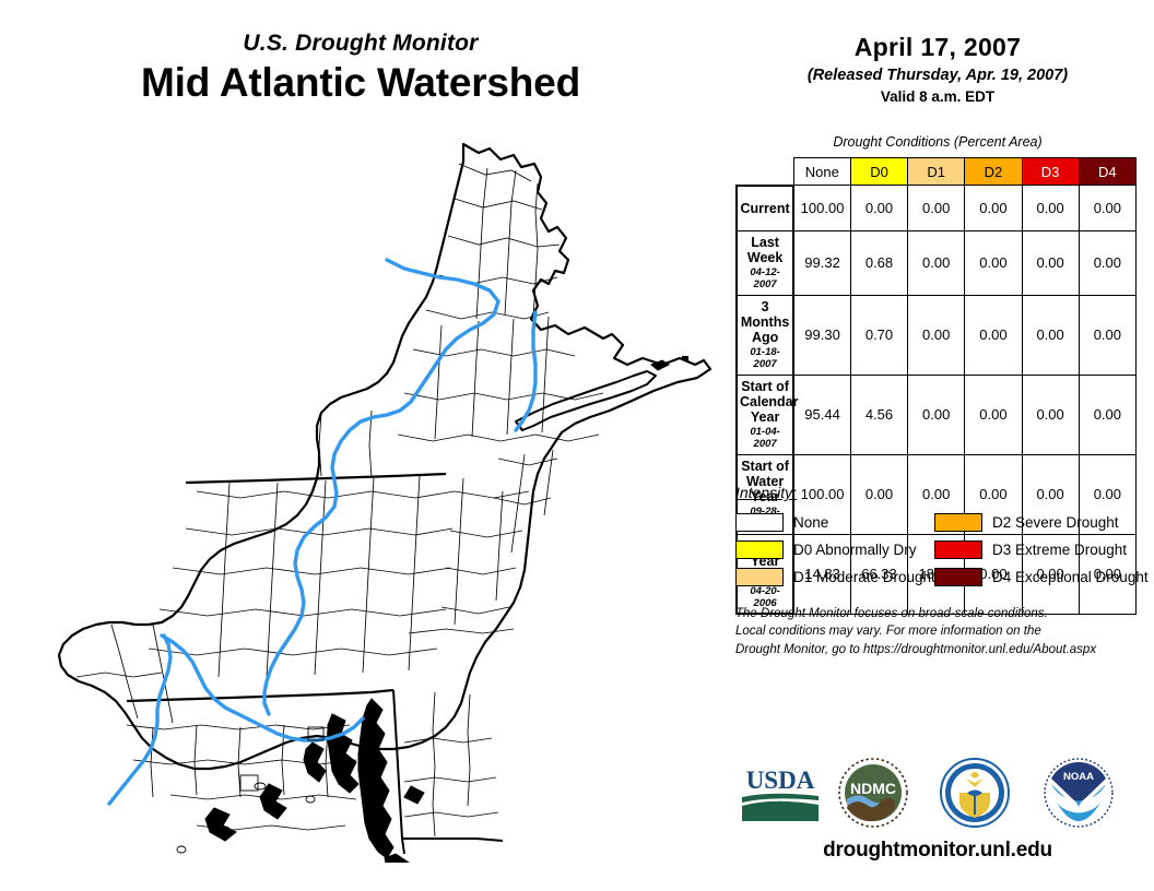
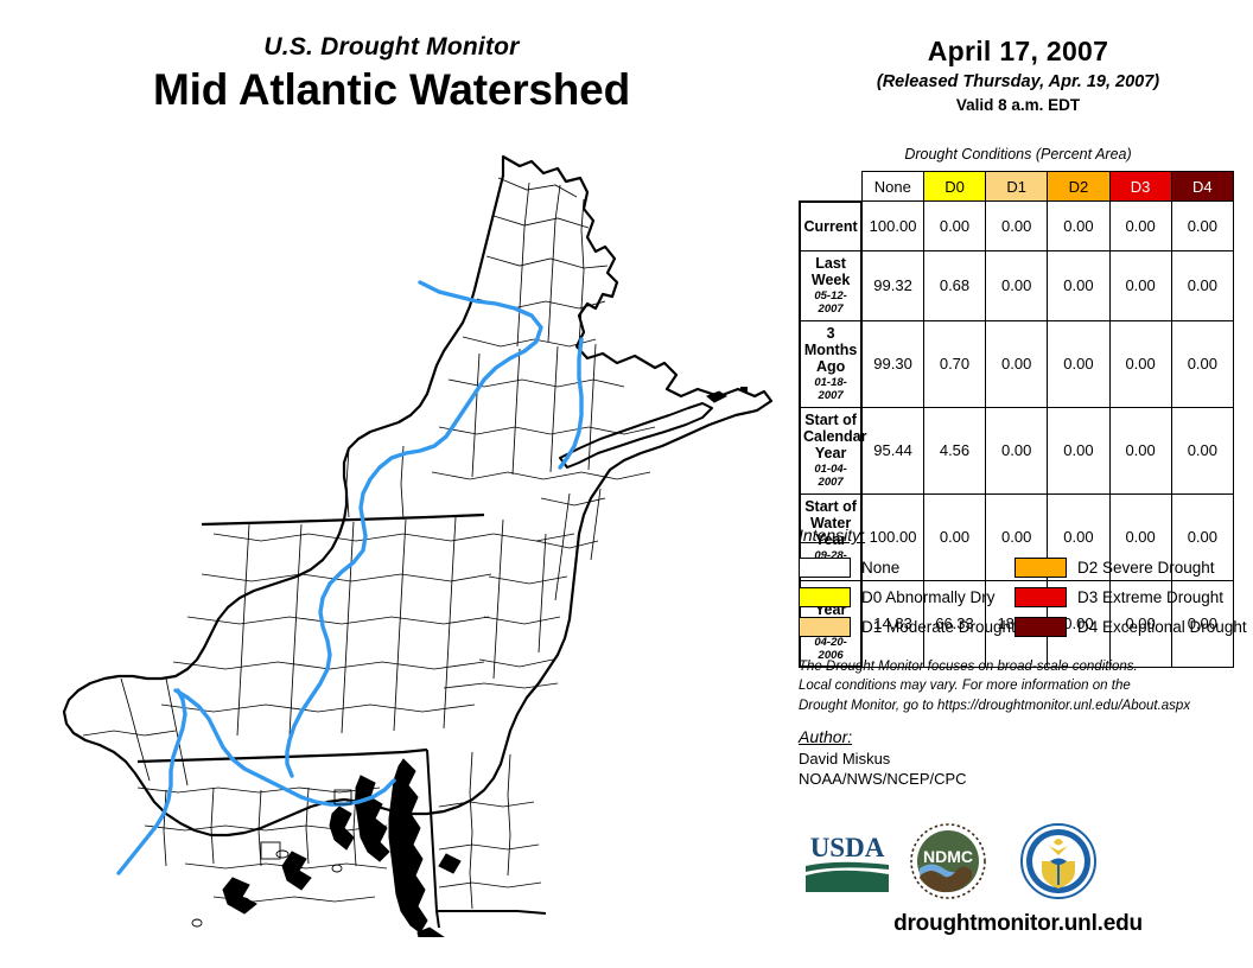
  U.S. Drought Monitor
  Mid Atlantic Watershed
  April 17, 2007
  (Released Thursday, Apr. 19, 2007)
  Valid 8 a.m. EDT
  Drought Conditions (Percent Area)
  	None	D0	D1	D2	D3	D4
  Current	100.00	0.00	0.00	0.00	0.00	0.00
- Last Week04-12-2007	99.32	0.68	0.00	0.00	0.00	0.00
+ Last Week05-12-2007	99.32	0.68	0.00	0.00	0.00	0.00
  3 Months Ago01-18-2007	99.30	0.70	0.00	0.00	0.00	0.00
  Start ofCalendar Year01-04-2007	95.44	4.56	0.00	0.00	0.00	0.00
  Start ofWater Year09-28-	100.00	0.00	0.00	0.00	0.00	0.00
  Year04-20-2006	14.83	66.33	18	0.00	0.00	0.00
  Intensity:
  None
  D2 Severe Drought
  D0 Abnormally Dry
  D3 Extreme Drought
  D1 Moderate Drought
  D4 Exceptional Drought
  The Drought Monitor focuses on broad-scale conditions.
  Local conditions may vary. For more information on the
  Drought Monitor, go to https://droughtmonitor.unl.edu/About.aspx
+ Author:
+ David Miskus
+ NOAA/NWS/NCEP/CPC
  USDA
  NDMC
- NOAA
  droughtmonitor.unl.edu
